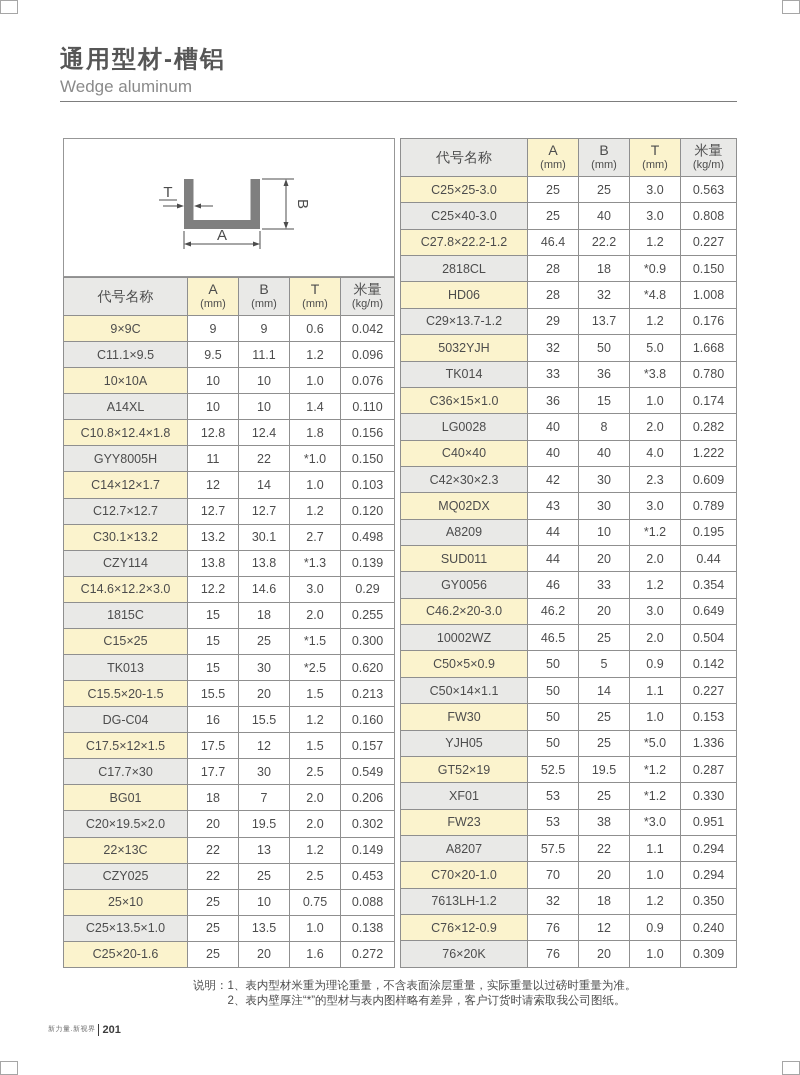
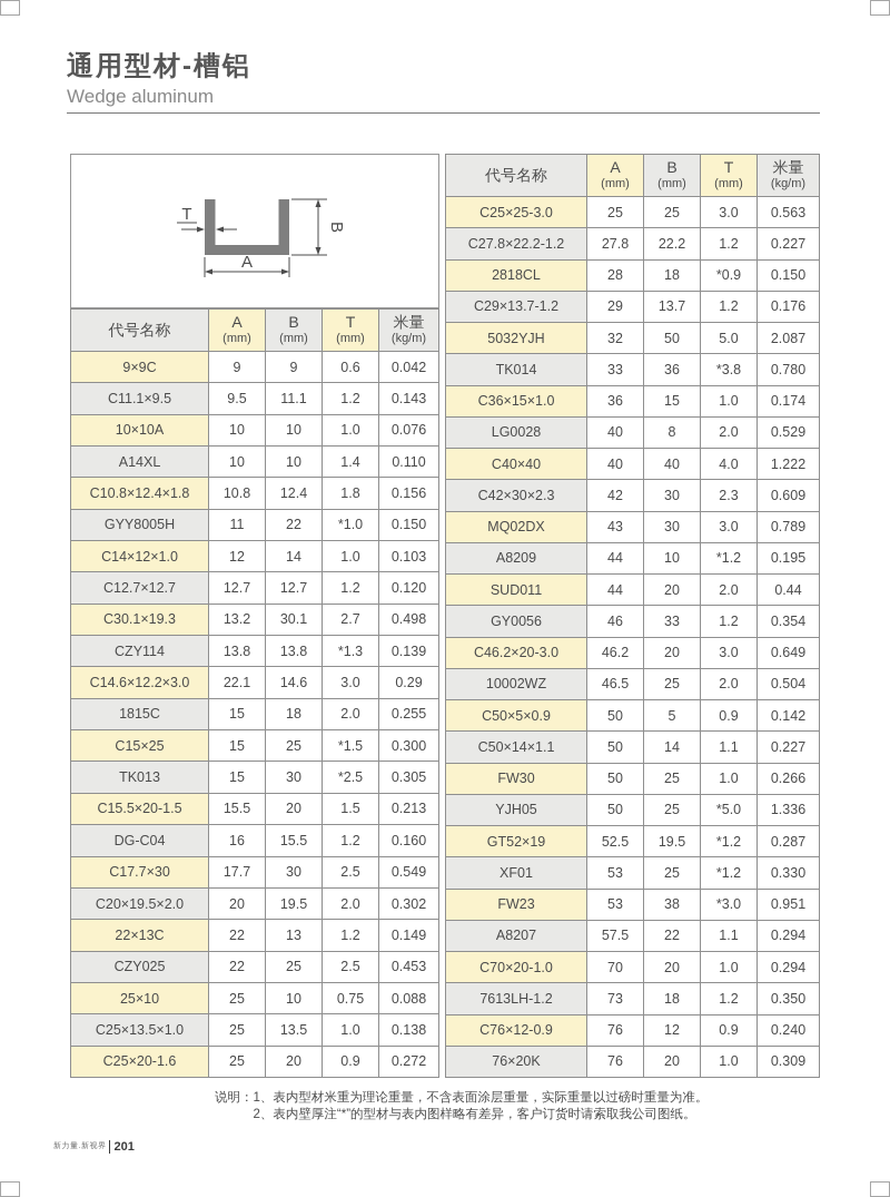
  通用型材-槽铝
  Wedge aluminum
  T
  A
  代号名称	A(mm)	B(mm)	T(mm)	米量(kg/m)
  9×9C	9	9	0.6	0.042
- C11.1×9.5	9.5	11.1	1.2	0.096
+ C11.1×9.5	9.5	11.1	1.2	0.143
  10×10A	10	10	1.0	0.076
  A14XL	10	10	1.4	0.110
- C10.8×12.4×1.8	12.8	12.4	1.8	0.156
+ C10.8×12.4×1.8	10.8	12.4	1.8	0.156
  GYY8005H	11	22	*1.0	0.150
- C14×12×1.7	12	14	1.0	0.103
+ C14×12×1.0	12	14	1.0	0.103
  C12.7×12.7	12.7	12.7	1.2	0.120
- C30.1×13.2	13.2	30.1	2.7	0.498
+ C30.1×19.3	13.2	30.1	2.7	0.498
  CZY114	13.8	13.8	*1.3	0.139
- C14.6×12.2×3.0	12.2	14.6	3.0	0.29
+ C14.6×12.2×3.0	22.1	14.6	3.0	0.29
  1815C	15	18	2.0	0.255
  C15×25	15	25	*1.5	0.300
- TK013	15	30	*2.5	0.620
+ TK013	15	30	*2.5	0.305
  C15.5×20-1.5	15.5	20	1.5	0.213
  DG-C04	16	15.5	1.2	0.160
- C17.5×12×1.5	17.5	12	1.5	0.157
  C17.7×30	17.7	30	2.5	0.549
- BG01	18	7	2.0	0.206
  C20×19.5×2.0	20	19.5	2.0	0.302
  22×13C	22	13	1.2	0.149
  CZY025	22	25	2.5	0.453
  25×10	25	10	0.75	0.088
  C25×13.5×1.0	25	13.5	1.0	0.138
- C25×20-1.6	25	20	1.6	0.272
+ C25×20-1.6	25	20	0.9	0.272
  代号名称	A(mm)	B(mm)	T(mm)	米量(kg/m)
  C25×25-3.0	25	25	3.0	0.563
- C25×40-3.0	25	40	3.0	0.808
- C27.8×22.2-1.2	46.4	22.2	1.2	0.227
+ C27.8×22.2-1.2	27.8	22.2	1.2	0.227
  2818CL	28	18	*0.9	0.150
- HD06	28	32	*4.8	1.008
  C29×13.7-1.2	29	13.7	1.2	0.176
- 5032YJH	32	50	5.0	1.668
+ 5032YJH	32	50	5.0	2.087
  TK014	33	36	*3.8	0.780
  C36×15×1.0	36	15	1.0	0.174
- LG0028	40	8	2.0	0.282
+ LG0028	40	8	2.0	0.529
  C40×40	40	40	4.0	1.222
  C42×30×2.3	42	30	2.3	0.609
  MQ02DX	43	30	3.0	0.789
  A8209	44	10	*1.2	0.195
  SUD011	44	20	2.0	0.44
  GY0056	46	33	1.2	0.354
  C46.2×20-3.0	46.2	20	3.0	0.649
  10002WZ	46.5	25	2.0	0.504
  C50×5×0.9	50	5	0.9	0.142
  C50×14×1.1	50	14	1.1	0.227
- FW30	50	25	1.0	0.153
+ FW30	50	25	1.0	0.266
  YJH05	50	25	*5.0	1.336
  GT52×19	52.5	19.5	*1.2	0.287
  XF01	53	25	*1.2	0.330
  FW23	53	38	*3.0	0.951
  A8207	57.5	22	1.1	0.294
  C70×20-1.0	70	20	1.0	0.294
- 7613LH-1.2	32	18	1.2	0.350
+ 7613LH-1.2	73	18	1.2	0.350
  C76×12-0.9	76	12	0.9	0.240
  76×20K	76	20	1.0	0.309
  说明：
  1、表内型材米重为理论重量，不含表面涂层重量，实际重量以过磅时重量为准。
  2、表内壁厚注“*”的型材与表内图样略有差异，客户订货时请索取我公司图纸。
  201
